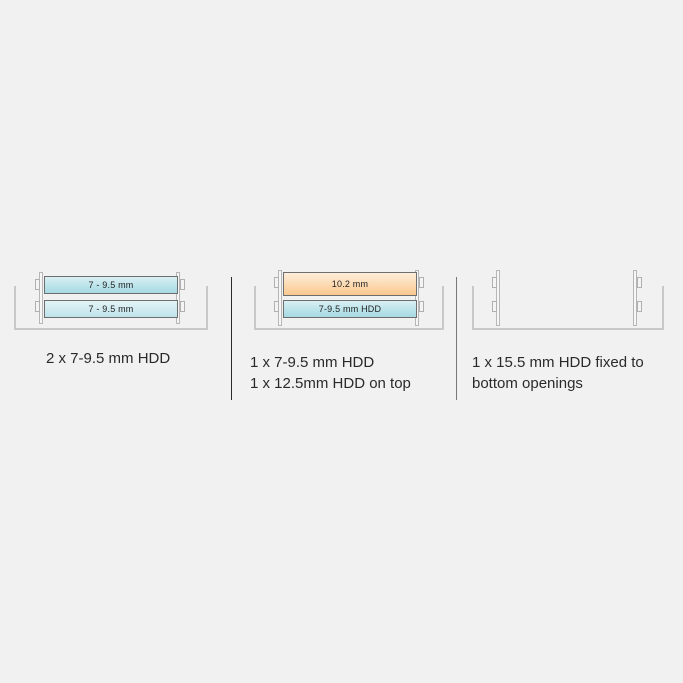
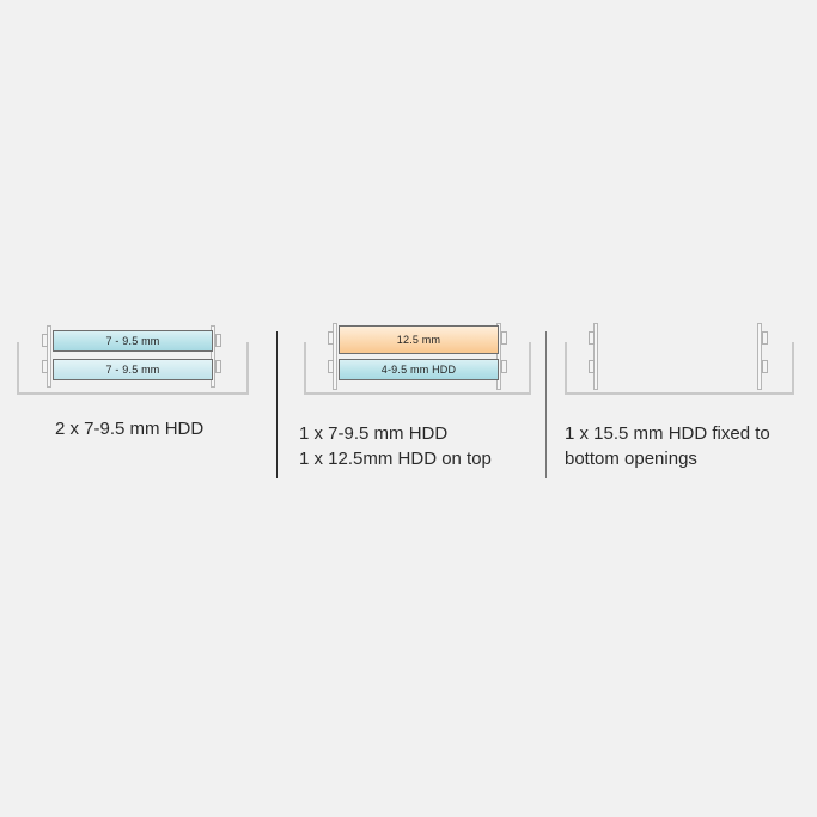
  7 - 9.5 mm
  7 - 9.5 mm
- 10.2 mm
+ 12.5 mm
- 7-9.5 mm HDD
+ 4-9.5 mm HDD
  2 x 7-9.5 mm HDD
  1 x 7-9.5 mm HDD
  1 x 12.5mm HDD on top
  1 x 15.5 mm HDD fixed to
  bottom openings
